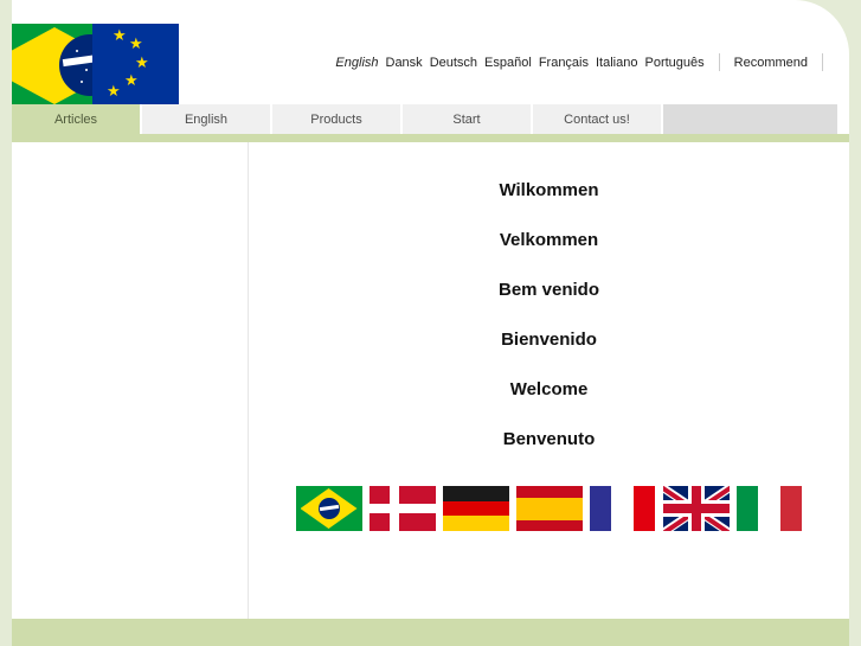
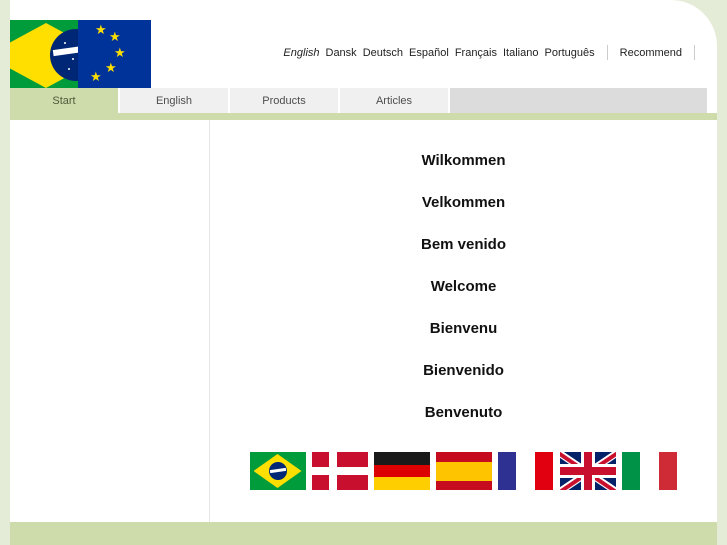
  ★
  ★
  ★
  ★
  ★
  English
  Dansk
  Deutsch
  Español
  Français
  Italiano
  Português
  Recommend
- Articles
+ Start
  English
  Products
- Start
+ Articles
- Contact us!
  Wilkommen
  Velkommen
  Bem venido
- Bienvenido
+ Welcome
+ Bienvenu
- Welcome
+ Bienvenido
  Benvenuto
